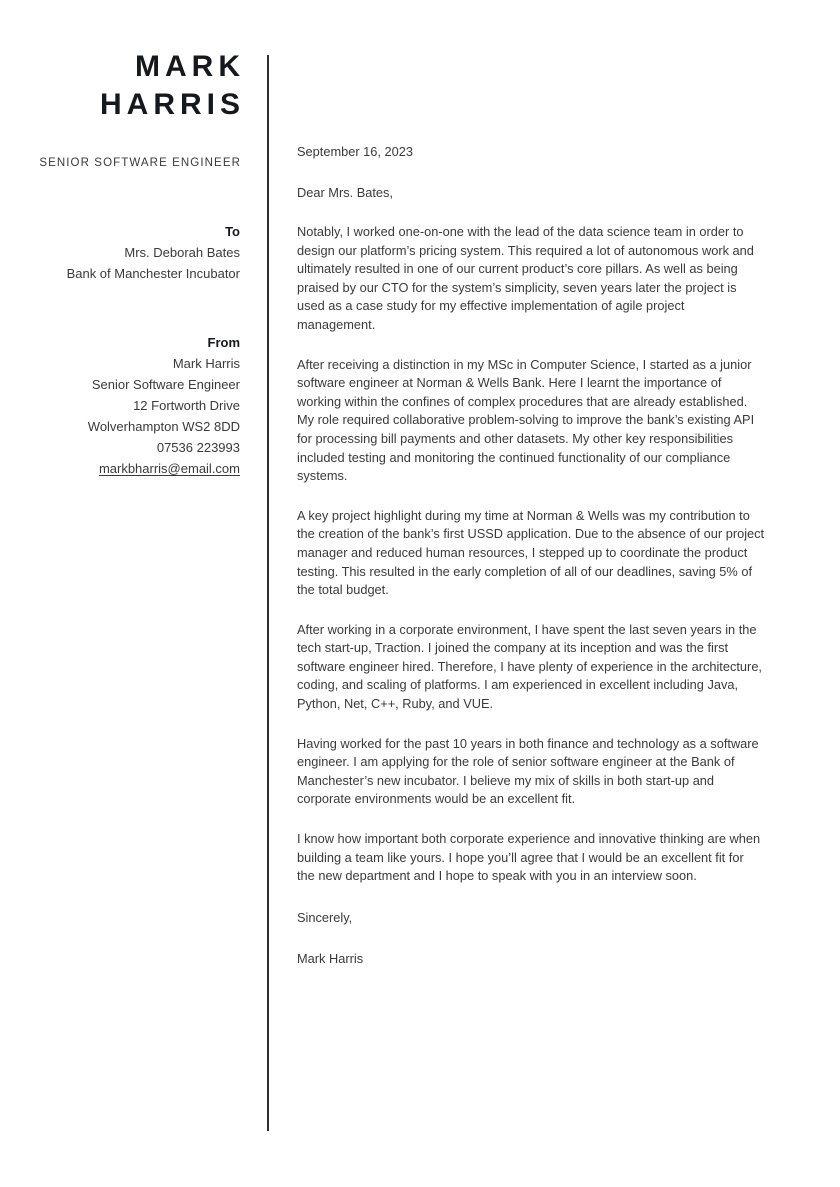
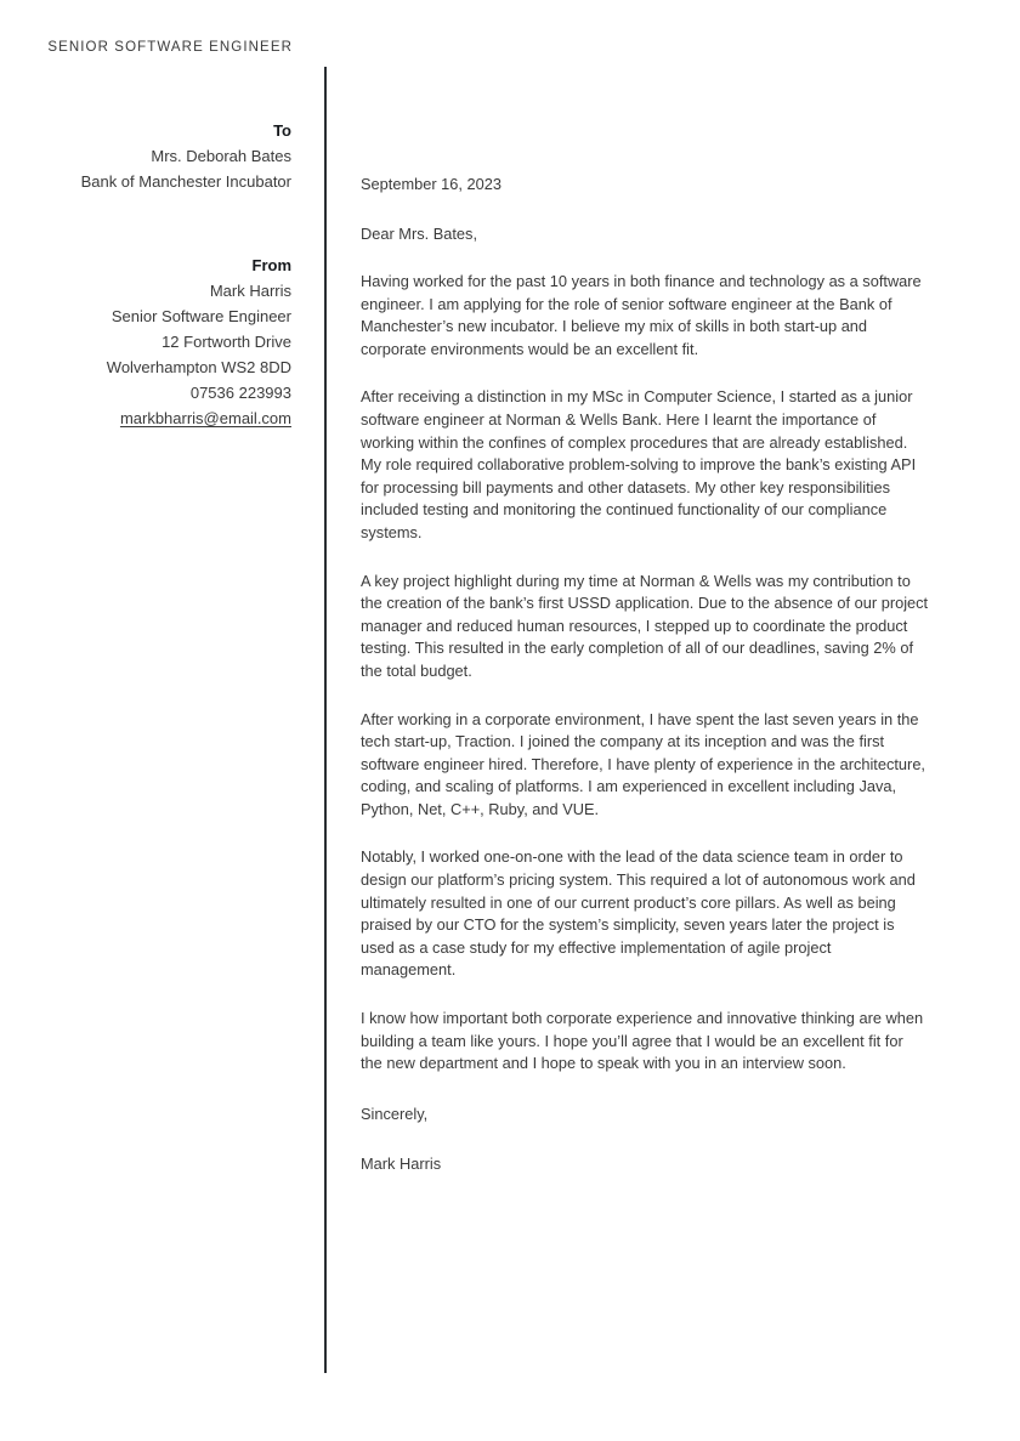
- MARK
- HARRIS
  SENIOR SOFTWARE ENGINEER
  To
  Mrs. Deborah Bates
  Bank of Manchester Incubator
  From
  Mark Harris
  Senior Software Engineer
  12 Fortworth Drive
  Wolverhampton WS2 8DD
  07536 223993
  markbharris@email.com
  September 16, 2023
  Dear Mrs. Bates,
- Notably, I worked one-on-one with the lead of the data science team in order to design our platform’s pricing system. This required a lot of autonomous work and ultimately resulted in one of our current product’s core pillars. As well as being praised by our CTO for the system’s simplicity, seven years later the project is used as a case study for my effective implementation of agile project management.
+ Having worked for the past 10 years in both finance and technology as a software engineer. I am applying for the role of senior software engineer at the Bank of Manchester’s new incubator. I believe my mix of skills in both start-up and corporate environments would be an excellent fit.
  After receiving a distinction in my MSc in Computer Science, I started as a junior software engineer at Norman & Wells Bank. Here I learnt the importance of working within the confines of complex procedures that are already established. My role required collaborative problem-solving to improve the bank’s existing API for processing bill payments and other datasets. My other key responsibilities included testing and monitoring the continued functionality of our compliance systems.
- A key project highlight during my time at Norman & Wells was my contribution to the creation of the bank’s first USSD application. Due to the absence of our project manager and reduced human resources, I stepped up to coordinate the product testing. This resulted in the early completion of all of our deadlines, saving 5% of the total budget.
+ A key project highlight during my time at Norman & Wells was my contribution to the creation of the bank’s first USSD application. Due to the absence of our project manager and reduced human resources, I stepped up to coordinate the product testing. This resulted in the early completion of all of our deadlines, saving 2% of the total budget.
  After working in a corporate environment, I have spent the last seven years in the tech start-up, Traction. I joined the company at its inception and was the first software engineer hired. Therefore, I have plenty of experience in the architecture, coding, and scaling of platforms. I am experienced in excellent including Java, Python, Net, C++, Ruby, and VUE.
- Having worked for the past 10 years in both finance and technology as a software engineer. I am applying for the role of senior software engineer at the Bank of Manchester’s new incubator. I believe my mix of skills in both start-up and corporate environments would be an excellent fit.
+ Notably, I worked one-on-one with the lead of the data science team in order to design our platform’s pricing system. This required a lot of autonomous work and ultimately resulted in one of our current product’s core pillars. As well as being praised by our CTO for the system’s simplicity, seven years later the project is used as a case study for my effective implementation of agile project management.
  I know how important both corporate experience and innovative thinking are when building a team like yours. I hope you’ll agree that I would be an excellent fit for the new department and I hope to speak with you in an interview soon.
  Sincerely,
  Mark Harris
